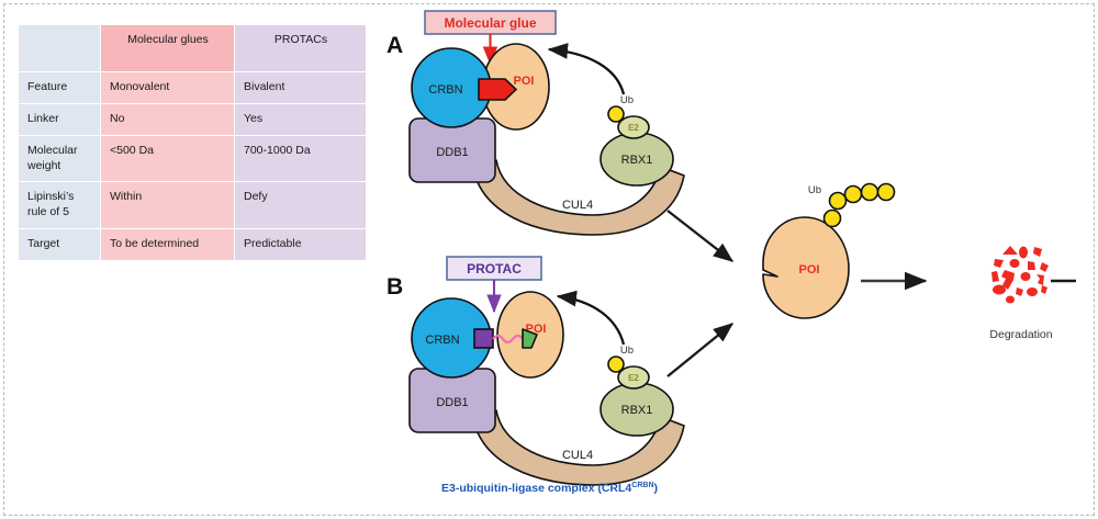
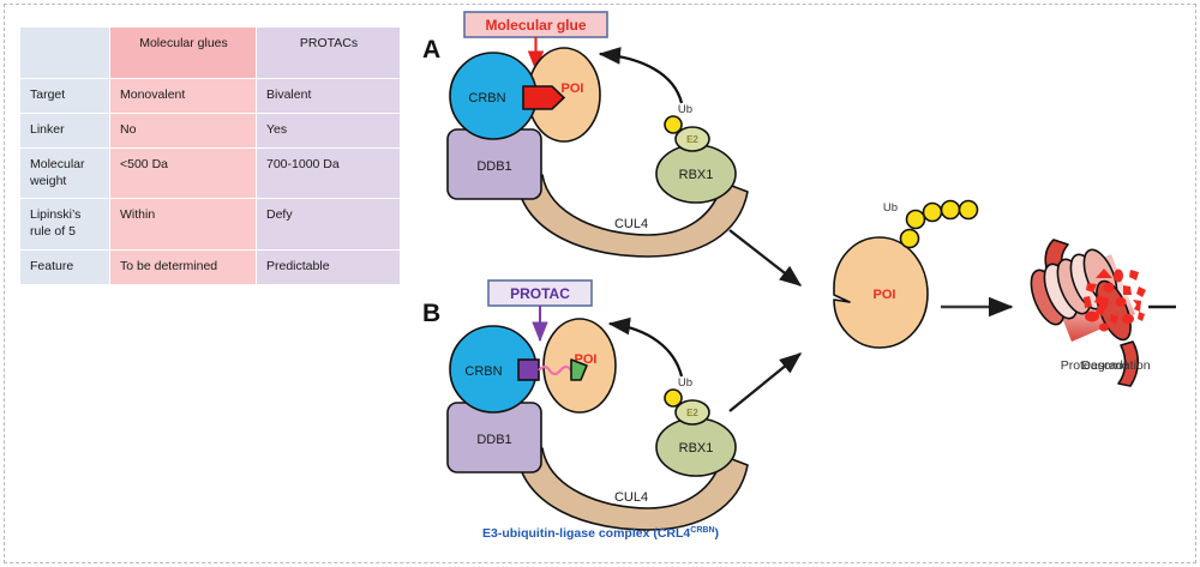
  	Molecular glues	PROTACs
- Feature	Monovalent	Bivalent
+ Target	Monovalent	Bivalent
  Linker	No	Yes
  Molecular weight	<500 Da	700-1000 Da
  Lipinski’s rule of 5	Within	Defy
- Target	To be determined	Predictable
+ Feature	To be determined	Predictable
  A
  Molecular glue
  CUL4
  DDB1
  POI
  CRBN
  RBX1
  E2
  Ub
  B
  PROTAC
  CUL4
  DDB1
  POI
  CRBN
  RBX1
  E2
  Ub
  E3-ubiquitin-ligase complex (CRL4 )
  POI
  Ub
+ Proteasome
  Degradation
